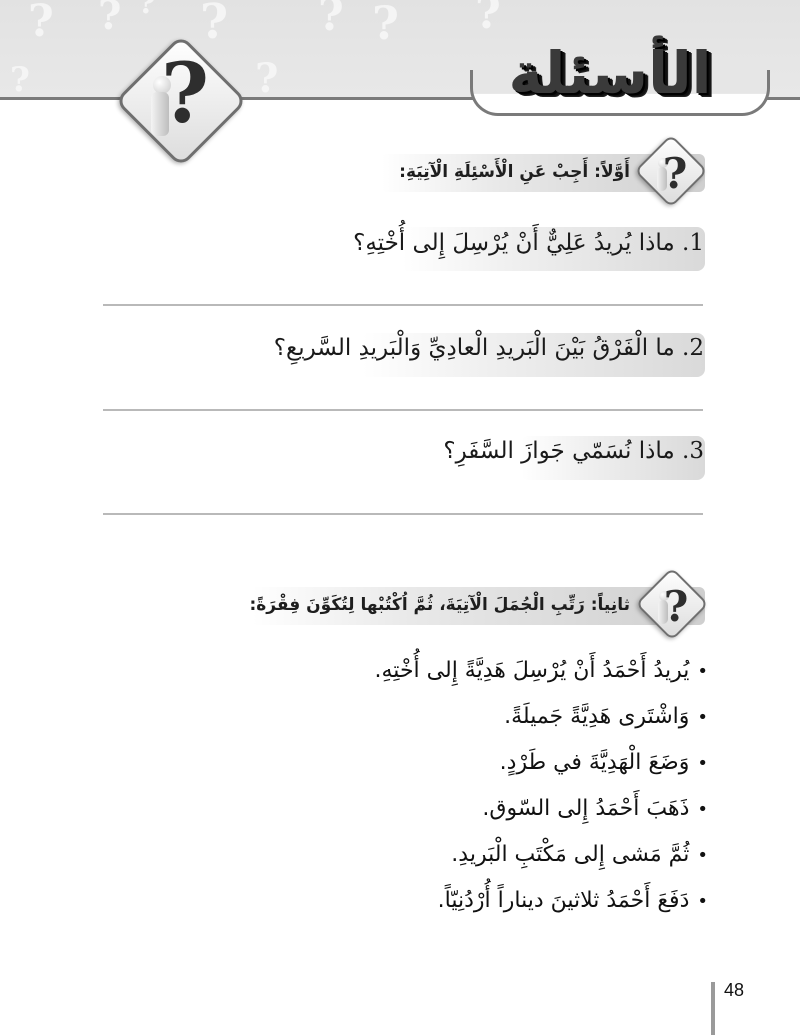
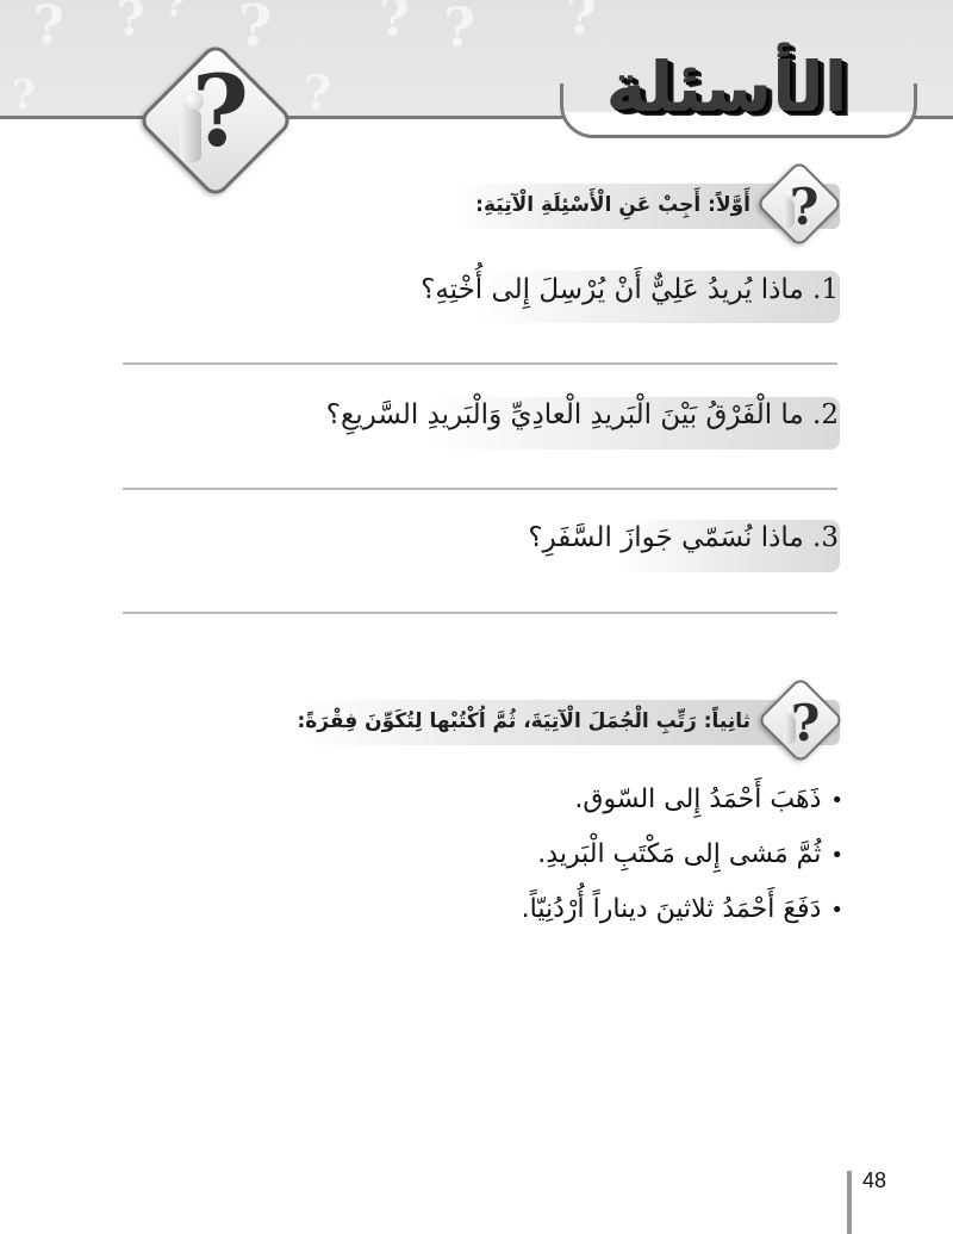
  ?
  ?
  الأسئلة
  ?
  ?
  أَوَّلاً: أَجِبْ عَنِ الْأَسْئِلَةِ الْآتِيَةِ:
  1. ماذا يُريدُ عَلِيٌّ أَنْ يُرْسِلَ إِلى أُخْتِهِ؟
  2. ما الْفَرْقُ بَيْنَ الْبَريدِ الْعادِيِّ وَالْبَريدِ السَّريعِ؟
  3. ماذا نُسَمّي جَوازَ السَّفَرِ؟
  ?
  ثانِياً: رَتِّبِ الْجُمَلَ الْآتِيَةَ، ثُمَّ اُكْتُبْها لِتُكَوِّنَ فِقْرَةً:
- •يُريدُ أَحْمَدُ أَنْ يُرْسِلَ هَدِيَّةً إِلى أُخْتِهِ.
- •وَاشْتَرى هَدِيَّةً جَميلَةً.
- •وَضَعَ الْهَدِيَّةَ في طَرْدٍ.
  •ذَهَبَ أَحْمَدُ إِلى السّوق.
  •ثُمَّ مَشى إِلى مَكْتَبِ الْبَريدِ.
  •دَفَعَ أَحْمَدُ ثلاثينَ ديناراً أُرْدُنِيّاً.
  48
